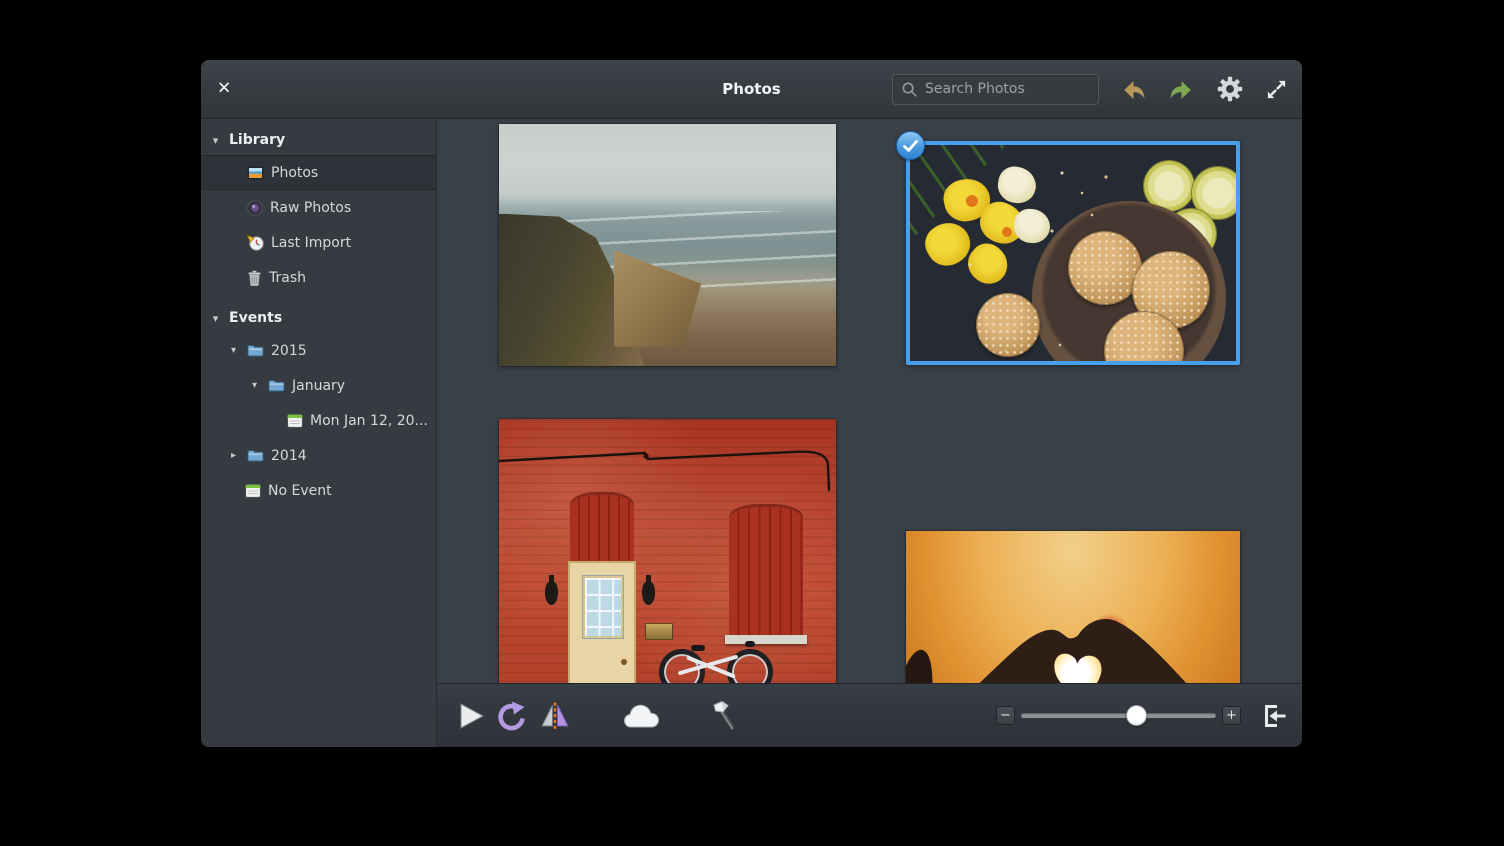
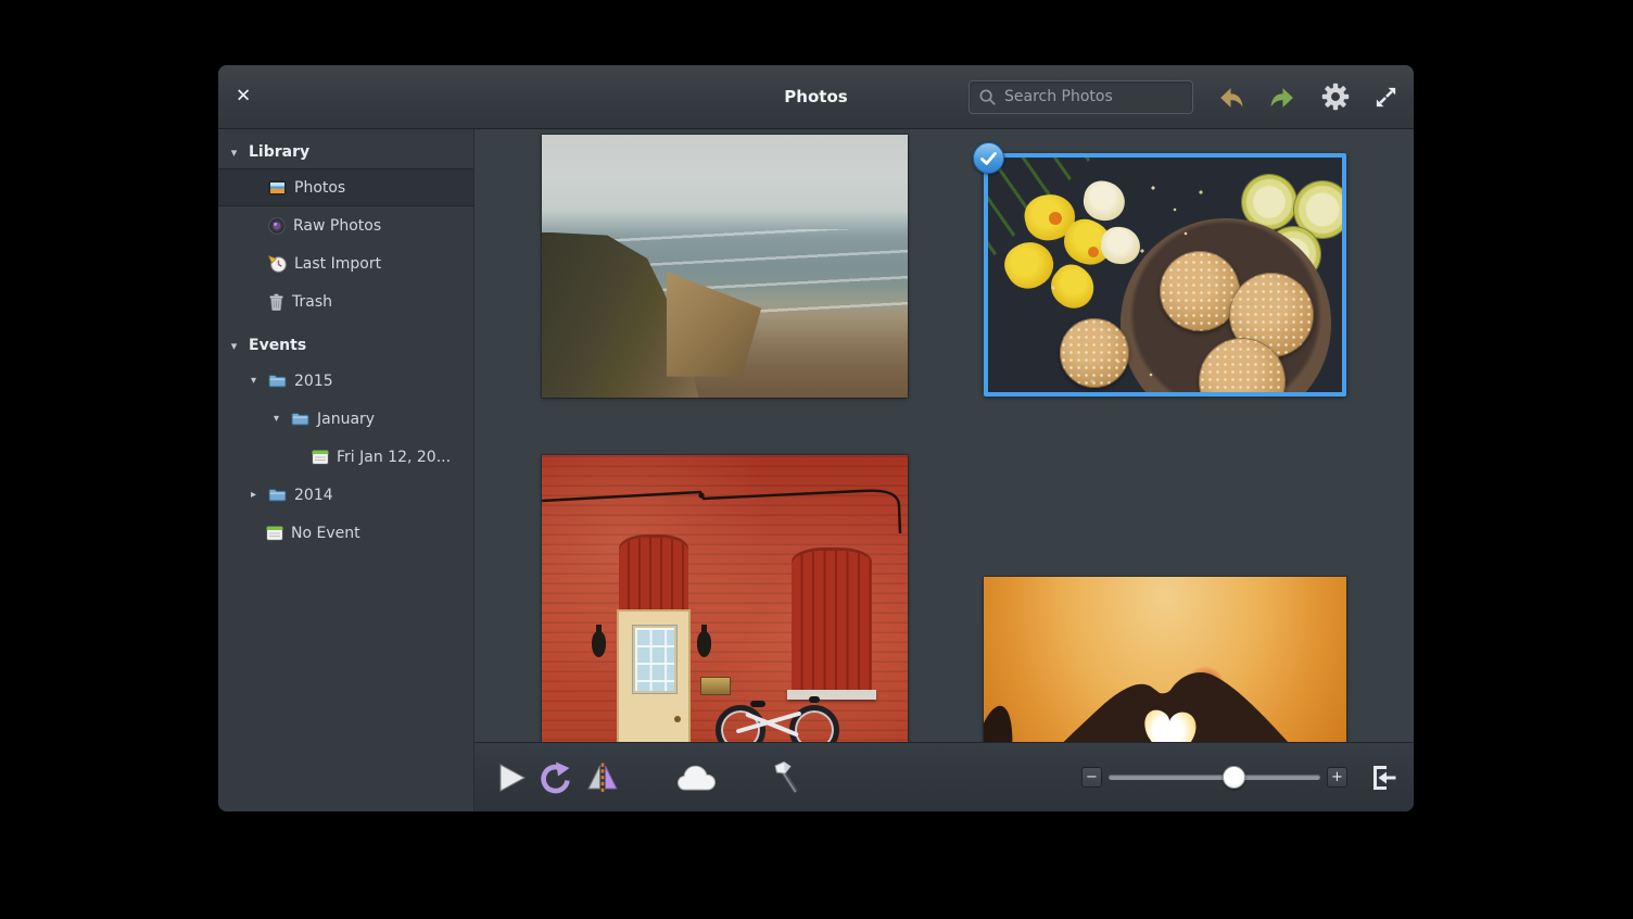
  ✕
  Photos
  Search Photos
  ▾
  Library
  Photos
  Raw Photos
  Last Import
  Trash
  ▾
  Events
  ▾
  2015
  ▾
  January
- Mon Jan 12, 20...
+ Fri Jan 12, 20...
  ▸
  2014
  No Event
  −
  +
